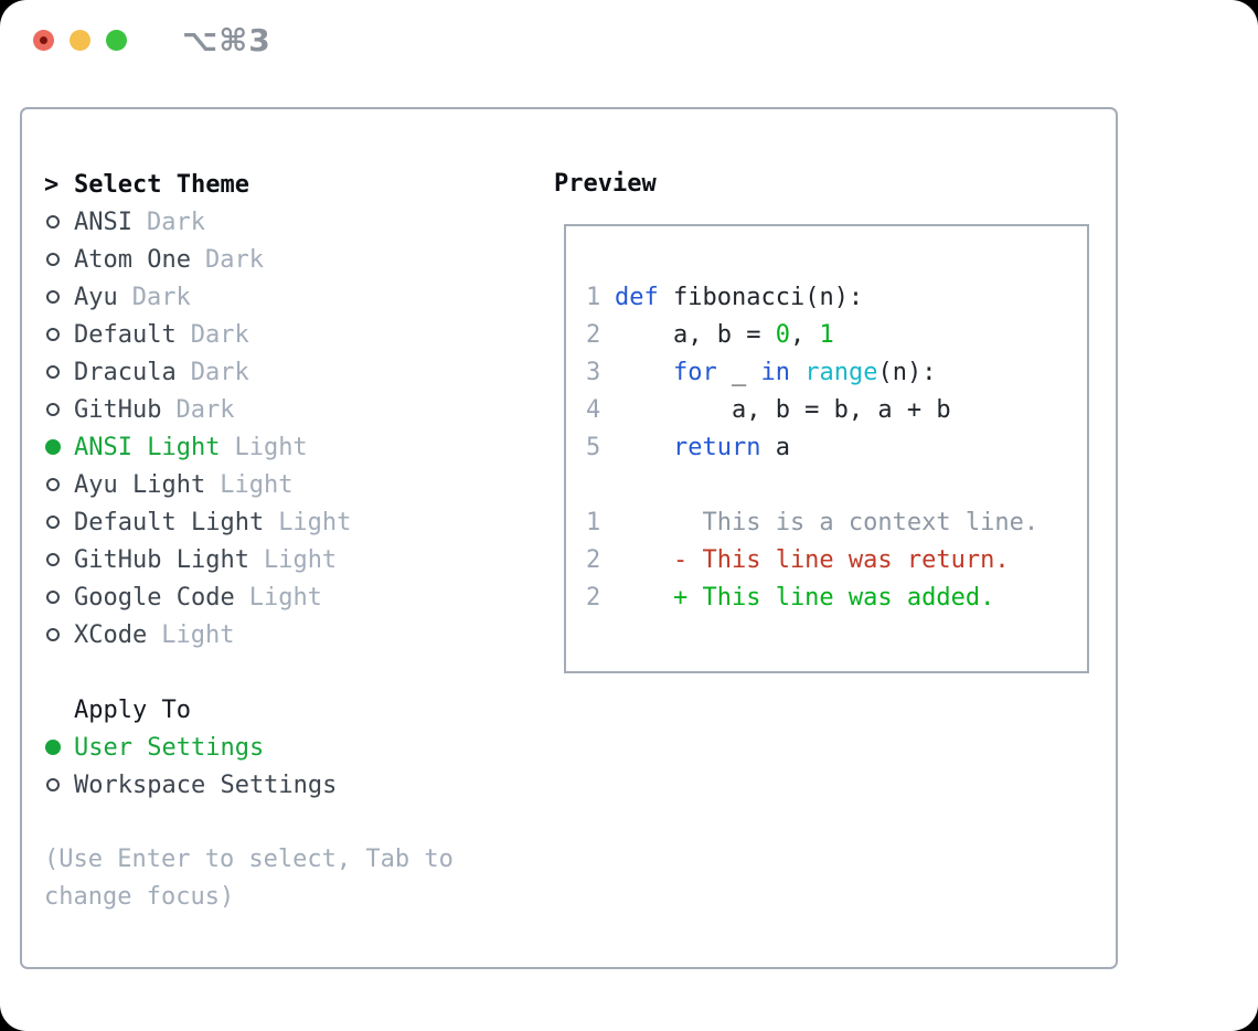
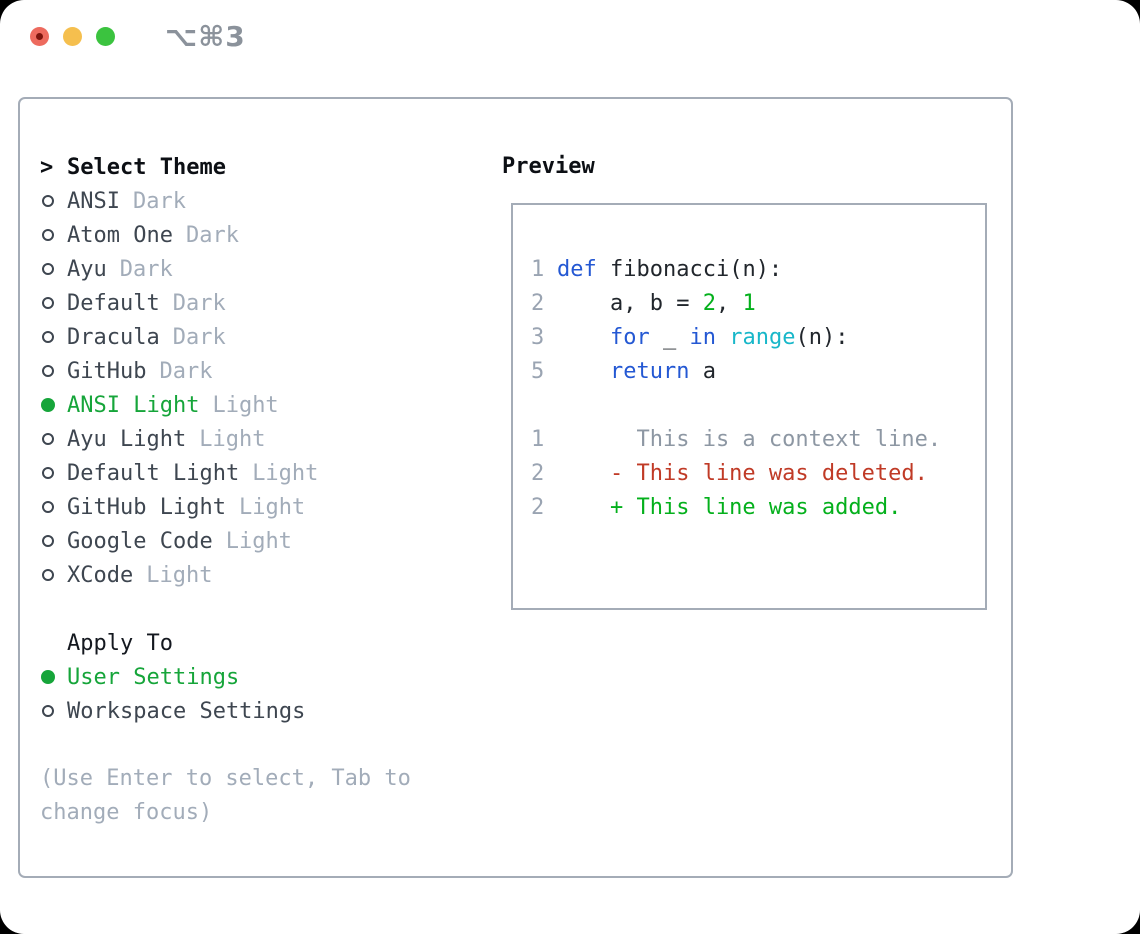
  ⌥⌘3
  >
  Select Theme
  ANSI
  Dark
  Atom One
  Dark
  Ayu
  Dark
  Default
  Dark
  Dracula
  Dark
  GitHub
  Dark
  ANSI Light
  Light
  Ayu Light
  Light
  Default Light
  Light
  GitHub Light
  Light
  Google Code
  Light
  XCode
  Light
  Apply To
  User Settings
  Workspace Settings
  (Use Enter to select, Tab to change focus)
  Preview
  1 def fibonacci(n):
- 2 a, b = 0, 1
+ 2 a, b = 2, 1
  3 for _ in range(n):
- 4 a, b = b, a + b
  5 return a
  1 This is a context line.
- 2 - This line was return.
+ 2 - This line was deleted.
  2 + This line was added.
